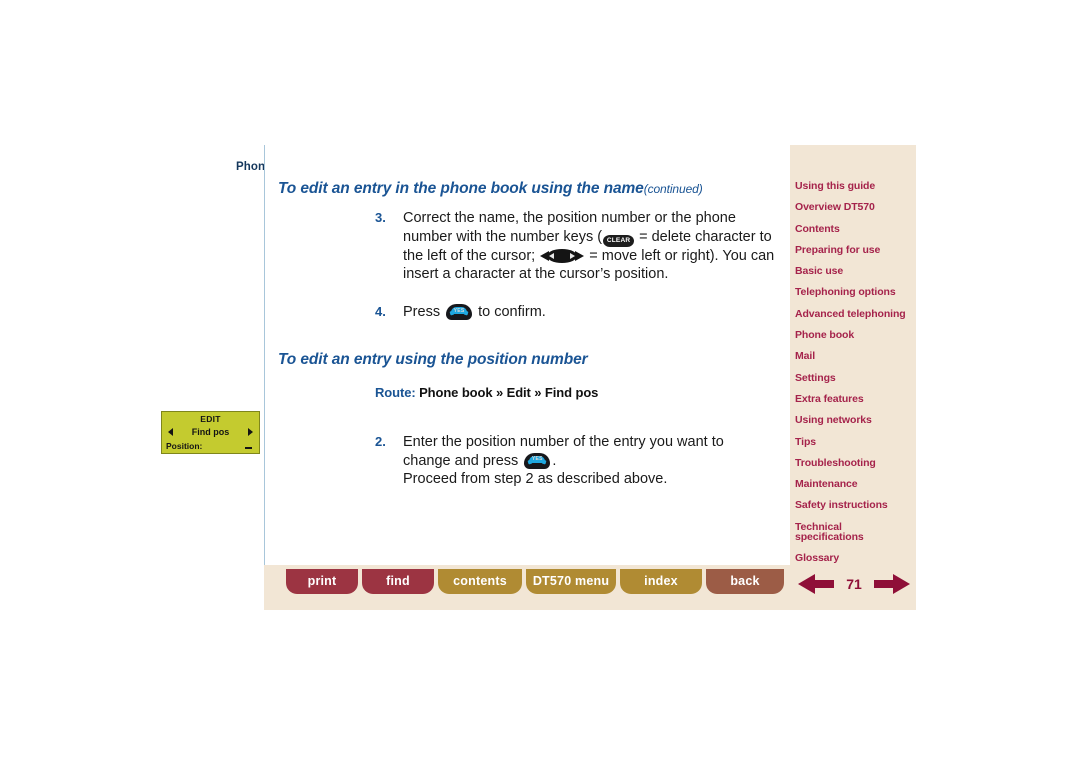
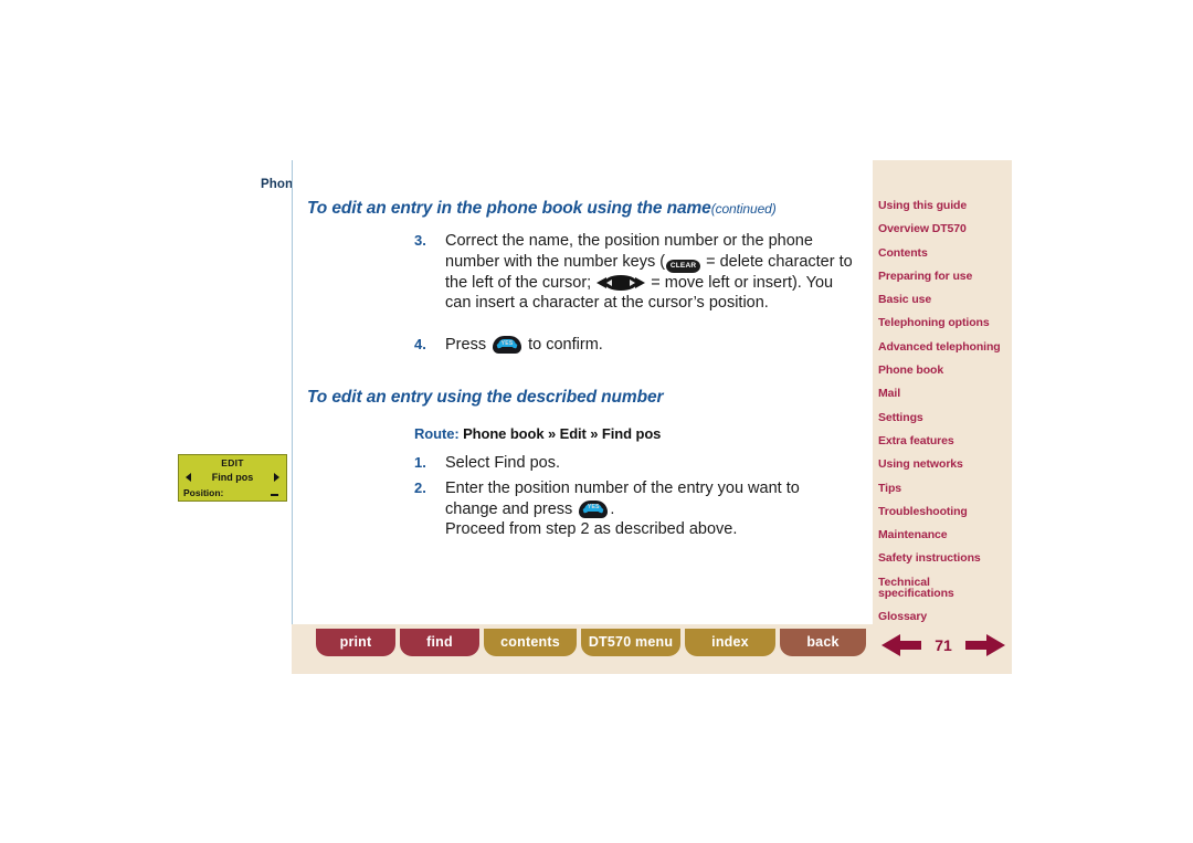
  To edit an entry in the phone book using the name(continued)
- To edit an entry using the position number
+ To edit an entry using the described number
  Route: Phone book » Edit » Find pos
  3.
- Correct the name, the position number or the phone number with the number keys ( = delete character to the left of the cursor; = move left or right). You can insert a character at the cursor’s position.
+ Correct the name, the position number or the phone number with the number keys ( = delete character to the left of the cursor; = move left or insert). You can insert a character at the cursor’s position.
  4.
  Press
  to confirm.
+ 1.
+ Select Find pos.
  2.
  Enter the position number of the entry you want to change and press
  .
  Proceed from step 2 as described above.
  EDIT
  Find pos
  Position:
  Using this guide
  Overview DT570
  Contents
  Preparing for use
  Basic use
  Telephoning options
  Advanced telephoning
  Phone book
  Mail
  Settings
  Extra features
  Using networks
  Tips
  Troubleshooting
  Maintenance
  Safety instructions
  Technical
  specifications
  Glossary
  print
  find
  contents
  DT570 menu
  index
  back
  71
